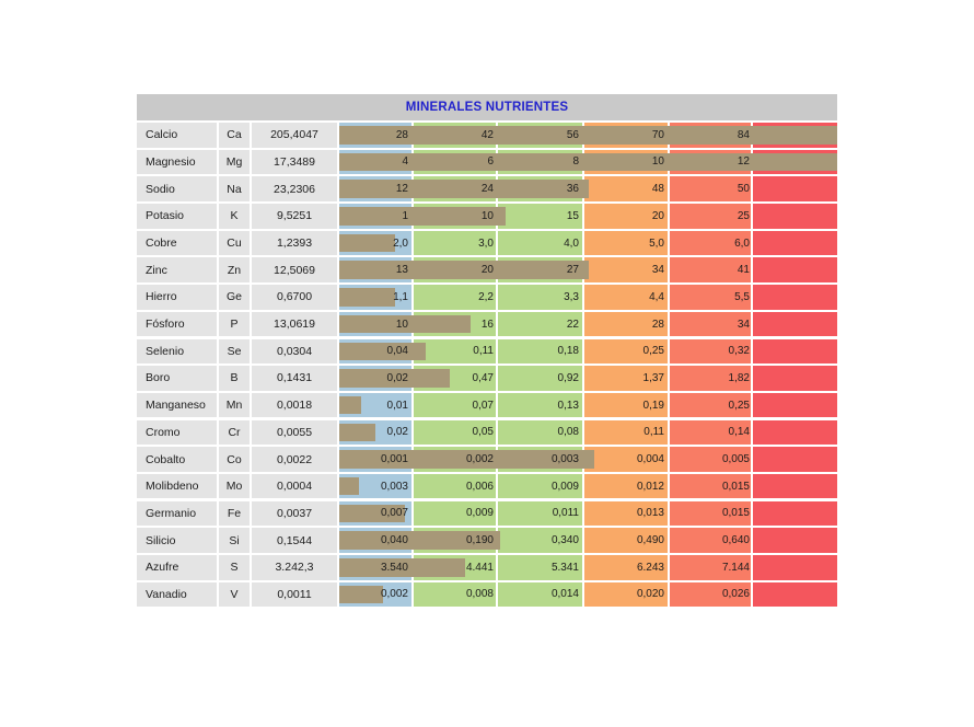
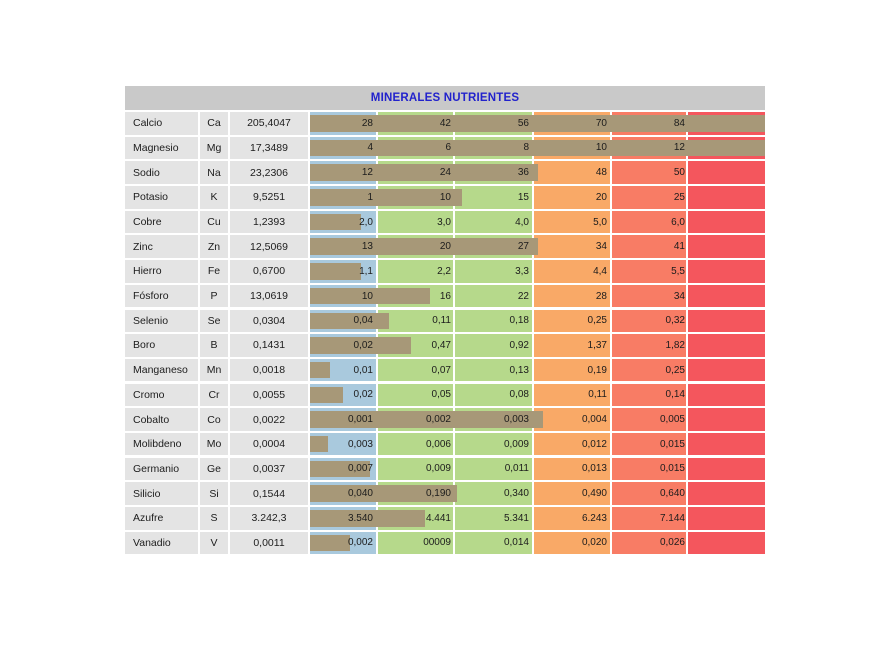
  MINERALES NUTRIENTES
  Calcio
  Ca
  205,4047
  28
  42
  56
  70
  84
  Magnesio
  Mg
  17,3489
  4
  6
  8
  10
  12
  Sodio
  Na
  23,2306
  12
  24
  36
  48
  50
  Potasio
  K
  9,5251
  1
  10
  15
  20
  25
  Cobre
  Cu
  1,2393
  2,0
  3,0
  4,0
  5,0
  6,0
  Zinc
  Zn
  12,5069
  13
  20
  27
  34
  41
  Hierro
- Ge
+ Fe
  0,6700
  1,1
  2,2
  3,3
  4,4
  5,5
  Fósforo
  P
  13,0619
  10
  16
  22
  28
  34
  Selenio
  Se
  0,0304
  0,04
  0,11
  0,18
  0,25
  0,32
  Boro
  B
  0,1431
  0,02
  0,47
  0,92
  1,37
  1,82
  Manganeso
  Mn
  0,0018
  0,01
  0,07
  0,13
  0,19
  0,25
  Cromo
  Cr
  0,0055
  0,02
  0,05
  0,08
  0,11
  0,14
  Cobalto
  Co
  0,0022
  0,001
  0,002
  0,003
  0,004
  0,005
  Molibdeno
  Mo
  0,0004
  0,003
  0,006
  0,009
  0,012
  0,015
  Germanio
- Fe
+ Ge
  0,0037
  0,007
  0,009
  0,011
  0,013
  0,015
  Silicio
  Si
  0,1544
  0,040
  0,190
  0,340
  0,490
  0,640
  Azufre
  S
  3.242,3
  3.540
  4.441
  5.341
  6.243
  7.144
  Vanadio
  V
  0,0011
  0,002
- 0,008
+ 00009
  0,014
  0,020
  0,026
